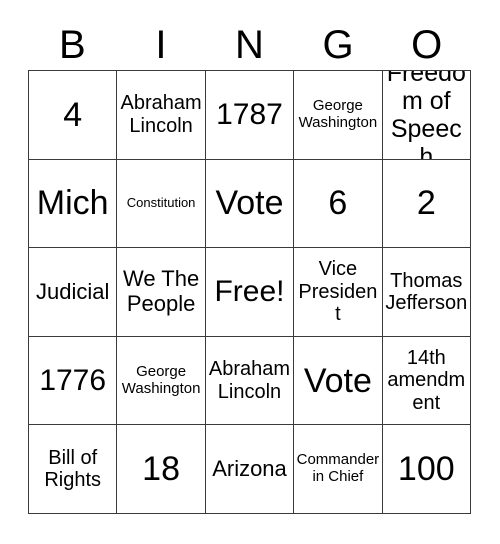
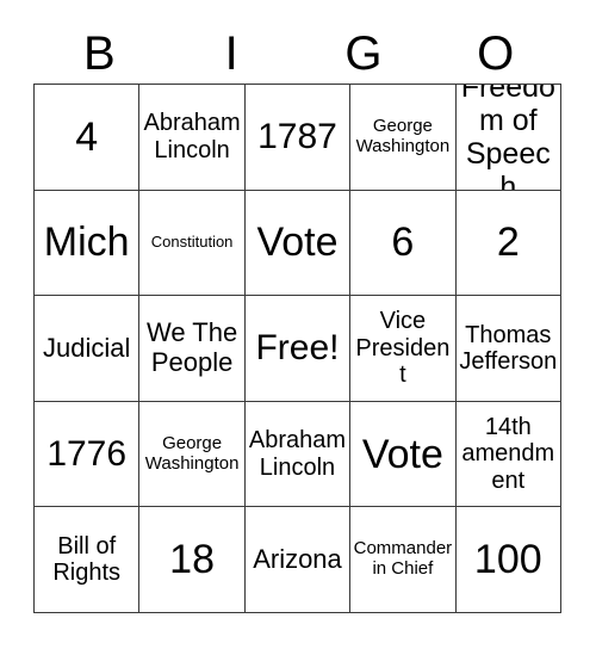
  B
  I
- N
  G
  O
  4
  Abraham Lincoln
  1787
  George Washington
  Freedom of Speech
  Mich
  Constitution
  Vote
  6
  2
  Judicial
  We The People
  Free!
  Vice President
  Thomas Jefferson
  1776
  George Washington
  Abraham Lincoln
  Vote
  14th amendment
  Bill of Rights
  18
  Arizona
  Commander in Chief
  100
